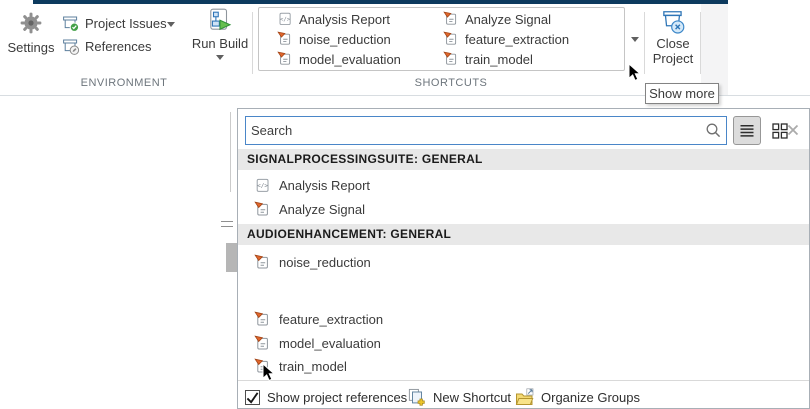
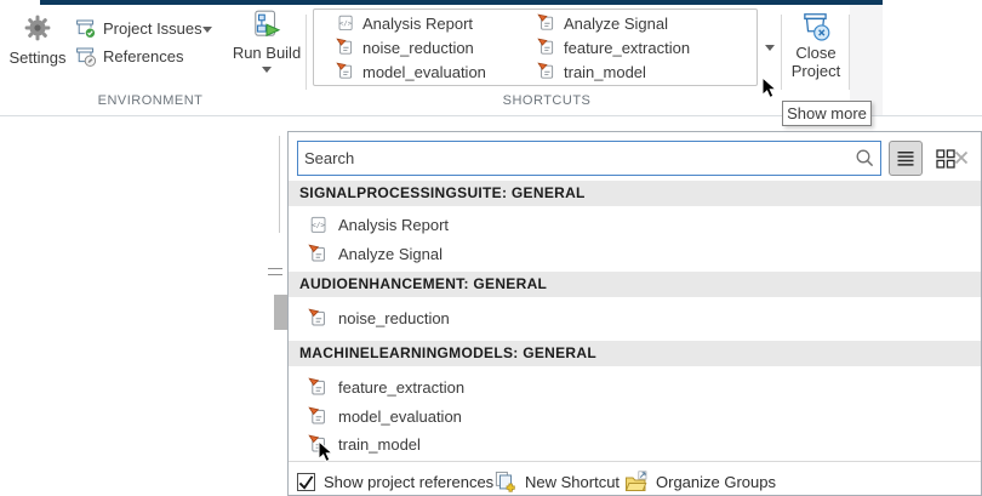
  Settings
  Project Issues
  References
  Run Build
  Analysis Report
  noise_reduction
  model_evaluation
  Analyze Signal
  feature_extraction
  train_model
  Close
  Project
  ENVIRONMENT
  SHORTCUTS
  Show more
  Search
  SIGNALPROCESSINGSUITE: GENERAL
  Analysis Report
  Analyze Signal
  AUDIOENHANCEMENT: GENERAL
  noise_reduction
+ MACHINELEARNINGMODELS: GENERAL
  feature_extraction
  model_evaluation
  train_model
  Show project references
  New Shortcut
  Organize Groups
